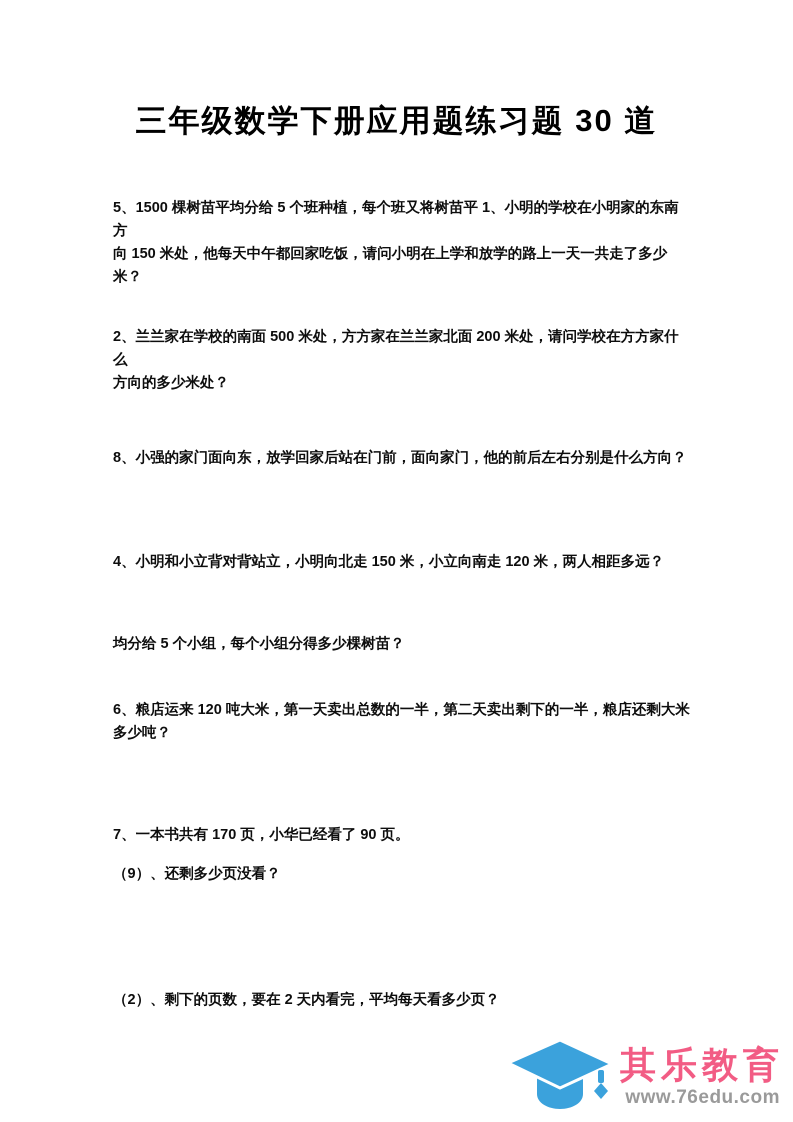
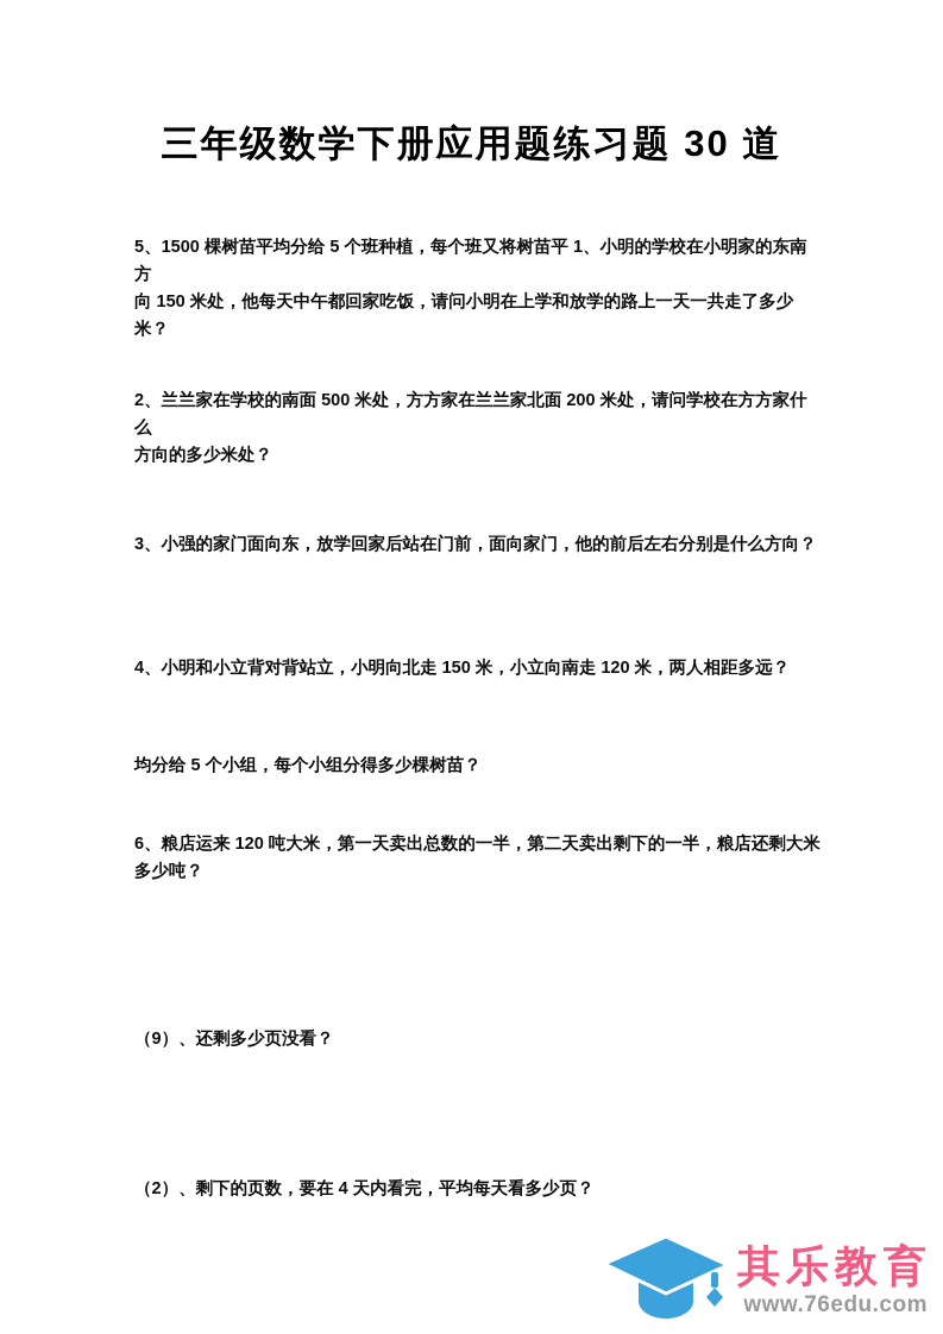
  三年级数学下册应用题练习题 30 道
  5、1500 棵树苗平均分给 5 个班种植，每个班又将树苗平 1、小明的学校在小明家的东南方
  向 150 米处，他每天中午都回家吃饭，请问小明在上学和放学的路上一天一共走了多少米？
  2、兰兰家在学校的南面 500 米处，方方家在兰兰家北面 200 米处，请问学校在方方家什么
  方向的多少米处？
- 8、小强的家门面向东，放学回家后站在门前，面向家门，他的前后左右分别是什么方向？
+ 3、小强的家门面向东，放学回家后站在门前，面向家门，他的前后左右分别是什么方向？
  4、小明和小立背对背站立，小明向北走 150 米，小立向南走 120 米，两人相距多远？
  均分给 5 个小组，每个小组分得多少棵树苗？
  6、粮店运来 120 吨大米，第一天卖出总数的一半，第二天卖出剩下的一半，粮店还剩大米
  多少吨？
- 7、一本书共有 170 页，小华已经看了 90 页。
  （9）、还剩多少页没看？
- （2）、剩下的页数，要在 2 天内看完，平均每天看多少页？
+ （2）、剩下的页数，要在 4 天内看完，平均每天看多少页？
  其乐教育
  www.76edu.com
